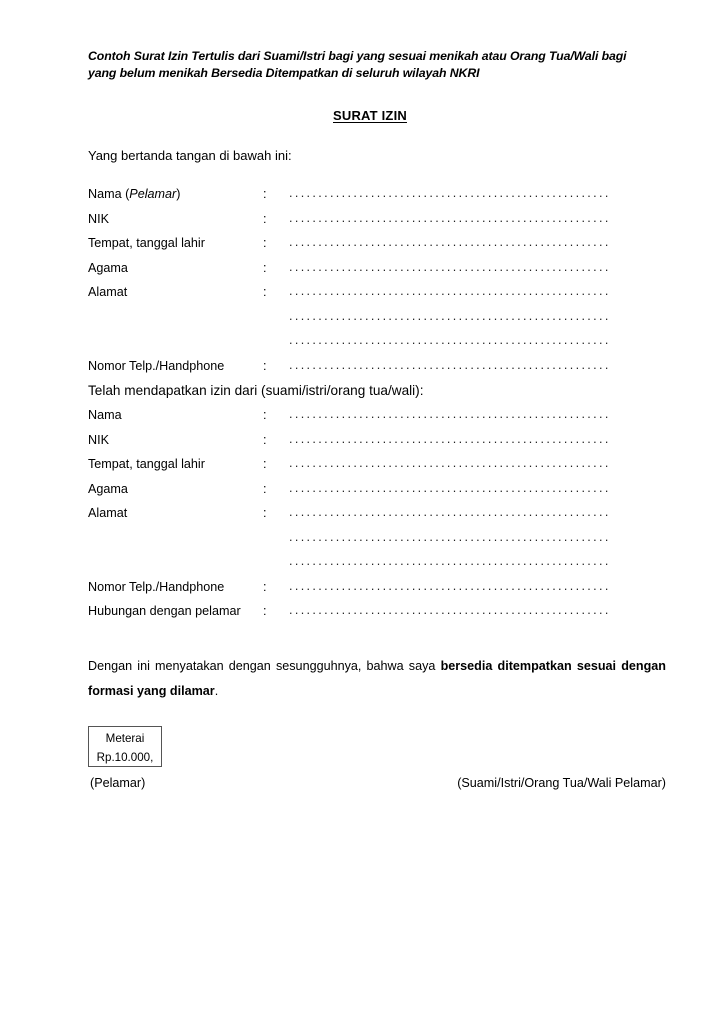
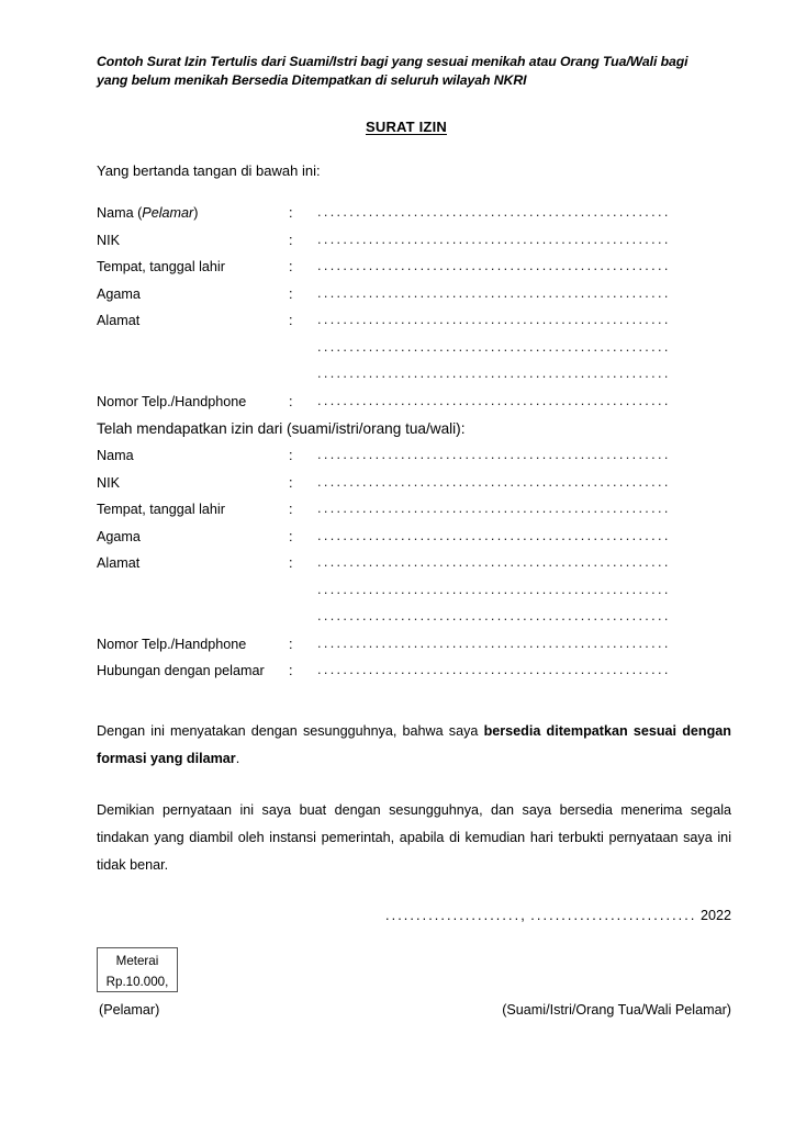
  Contoh Surat Izin Tertulis dari Suami/Istri bagi yang sesuai menikah atau Orang Tua/Wali bagi yang belum menikah Bersedia Ditempatkan di seluruh wilayah NKRI
  SURAT IZIN
  Yang bertanda tangan di bawah ini:
  Nama (Pelamar)	:	.......................................................
  NIK	:	.......................................................
  Tempat, tanggal lahir	:	.......................................................
  Agama	:	.......................................................
  Alamat	:	.......................................................
  		.......................................................
  		.......................................................
  Nomor Telp./Handphone	:	.......................................................
  Telah mendapatkan izin dari (suami/istri/orang tua/wali):
  Nama	:	.......................................................
  NIK	:	.......................................................
  Tempat, tanggal lahir	:	.......................................................
  Agama	:	.......................................................
  Alamat	:	.......................................................
  		.......................................................
  		.......................................................
  Nomor Telp./Handphone	:	.......................................................
  Hubungan dengan pelamar	:	.......................................................
  Dengan ini menyatakan dengan sesungguhnya, bahwa saya bersedia ditempatkan sesuai dengan formasi yang dilamar.
+ Demikian pernyataan ini saya buat dengan sesungguhnya, dan saya bersedia menerima segala tindakan yang diambil oleh instansi pemerintah, apabila di kemudian hari terbukti pernyataan saya ini tidak benar.
+ ......................, ........................... 2022
  Meterai
  Rp.10.000,
  (Pelamar)
  (Suami/Istri/Orang Tua/Wali Pelamar)
